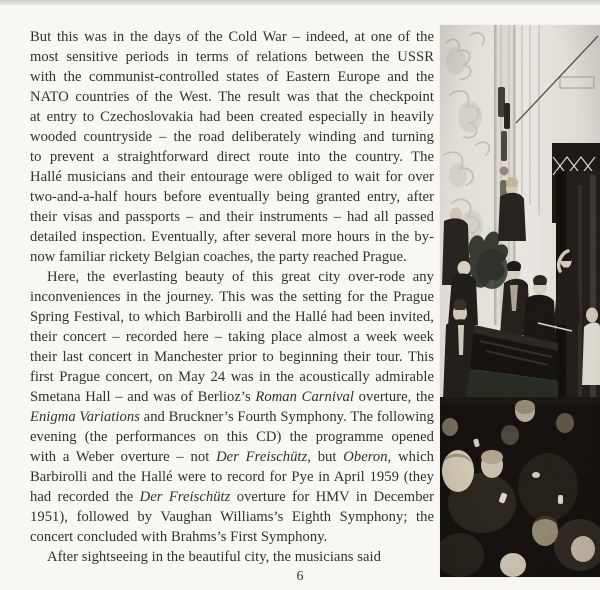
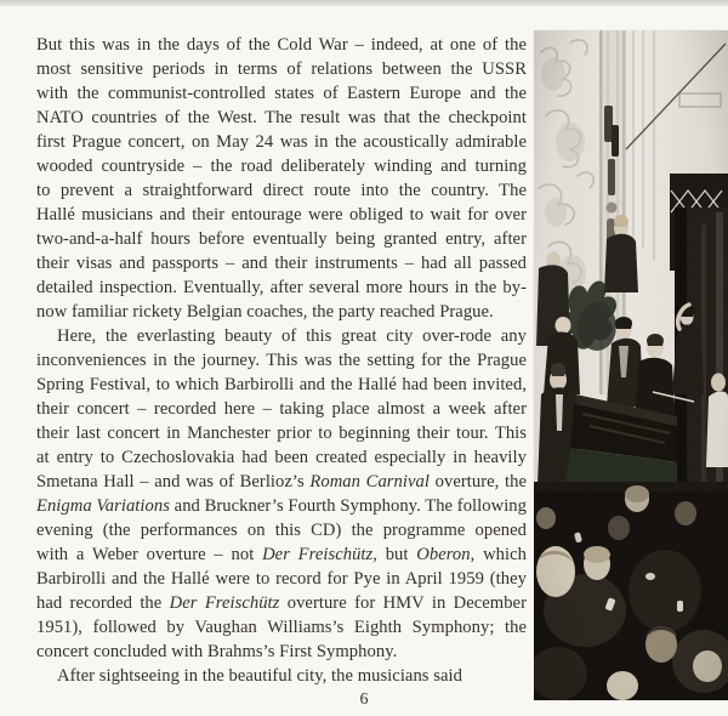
  But this was in the days of the Cold War – indeed, at one of the
  most sensitive periods in terms of relations between the USSR
  with the communist-controlled states of Eastern Europe and the
  NATO countries of the West. The result was that the checkpoint
- at entry to Czechoslovakia had been created especially in heavily
+ first Prague concert, on May 24 was in the acoustically admirable
  wooded countryside – the road deliberately winding and turning
  to prevent a straightforward direct route into the country. The
  Hallé musicians and their entourage were obliged to wait for over
  two-and-a-half hours before eventually being granted entry, after
  their visas and passports – and their instruments – had all passed
  detailed inspection. Eventually, after several more hours in the by-
  now familiar rickety Belgian coaches, the party reached Prague.
  Here, the everlasting beauty of this great city over-rode any
  inconveniences in the journey. This was the setting for the Prague
  Spring Festival, to which Barbirolli and the Hallé had been invited,
- their concert – recorded here – taking place almost a week week
+ their concert – recorded here – taking place almost a week after
  their last concert in Manchester prior to beginning their tour. This
- first Prague concert, on May 24 was in the acoustically admirable
+ at entry to Czechoslovakia had been created especially in heavily
  Smetana Hall – and was of Berlioz’s Roman Carnival overture, the
  Enigma Variations and Bruckner’s Fourth Symphony. The following
  evening (the performances on this CD) the programme opened
  with a Weber overture – not Der Freischütz, but Oberon, which
  Barbirolli and the Hallé were to record for Pye in April 1959 (they
  had recorded the Der Freischütz overture for HMV in December
  1951), followed by Vaughan Williams’s Eighth Symphony; the
  concert concluded with Brahms’s First Symphony.
  After sightseeing in the beautiful city, the musicians said
  6
